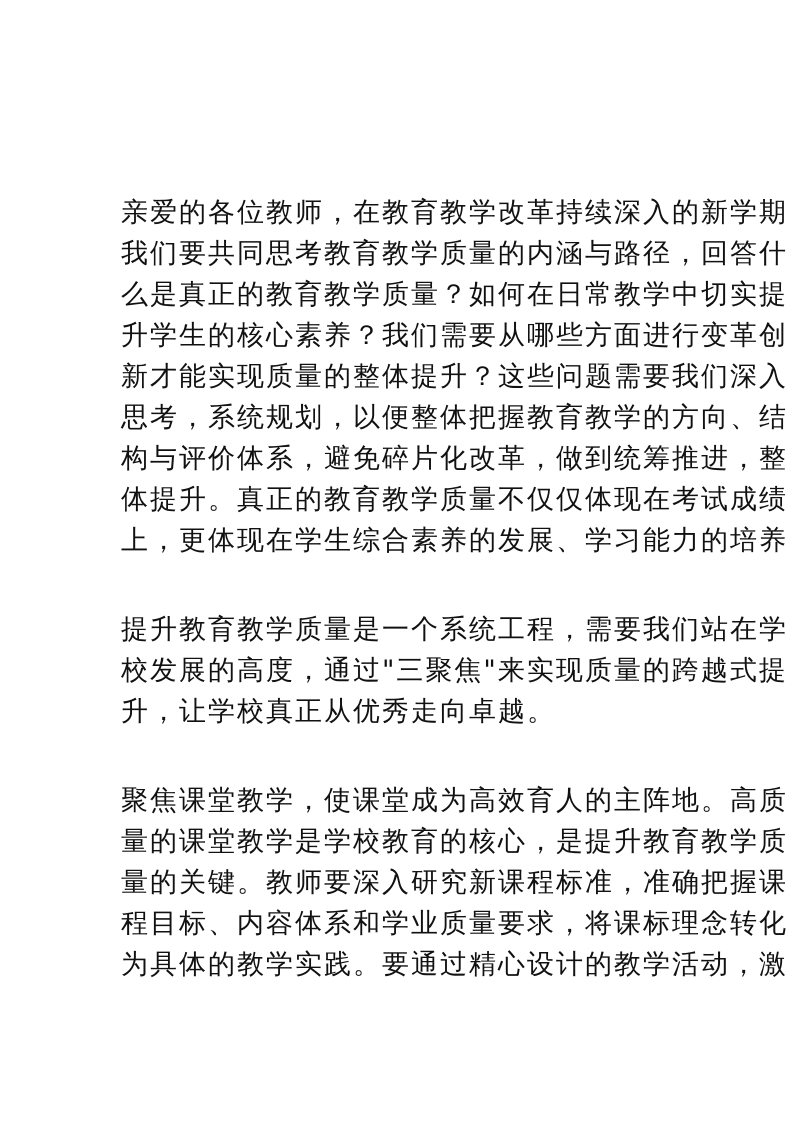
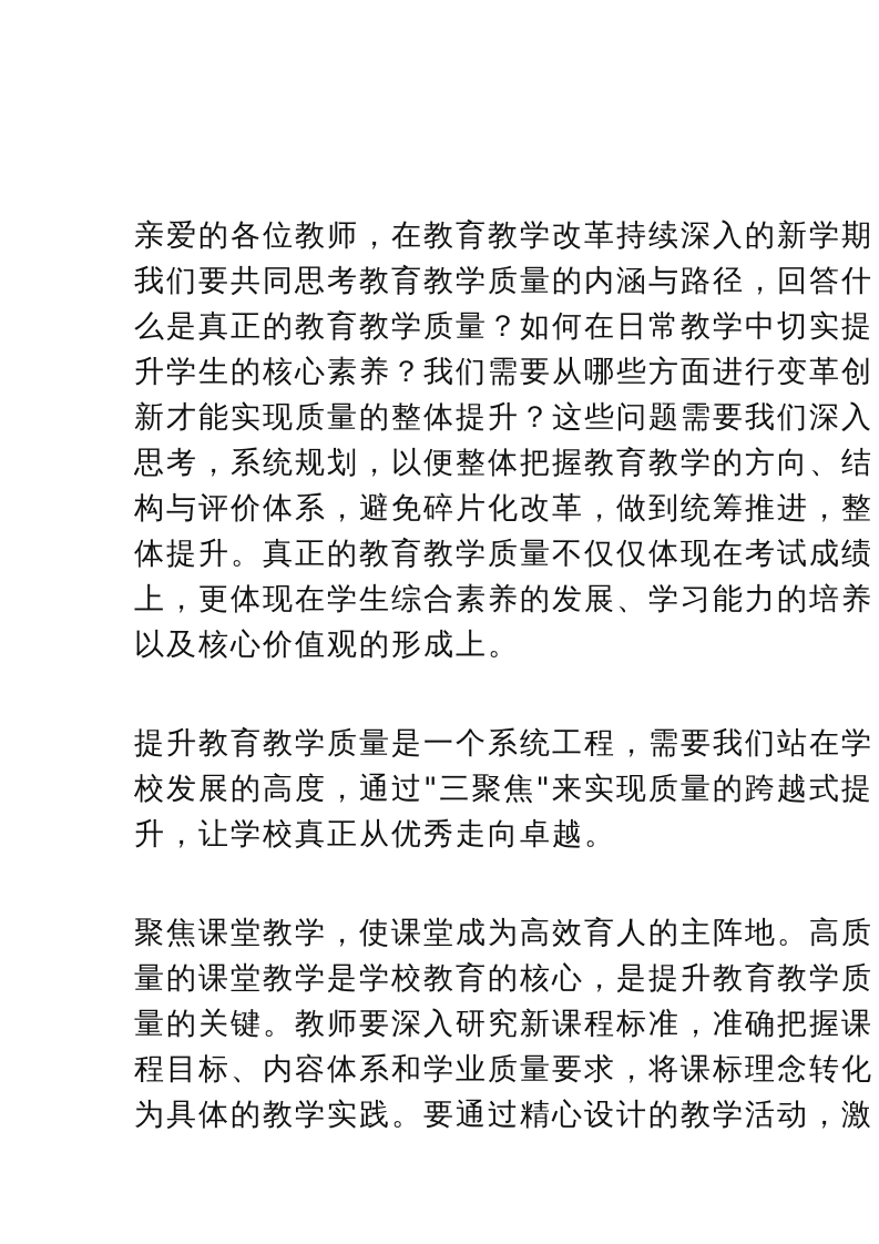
  亲爱的各位教师，在教育教学改革持续深入的新学期
  我们要共同思考教育教学质量的内涵与路径，回答什
  么是真正的教育教学质量？如何在日常教学中切实提
  升学生的核心素养？我们需要从哪些方面进行变革创
  新才能实现质量的整体提升？这些问题需要我们深入
  思考，系统规划，以便整体把握教育教学的方向、结
  构与评价体系，避免碎片化改革，做到统筹推进，整
  体提升。真正的教育教学质量不仅仅体现在考试成绩
  上，更体现在学生综合素养的发展、学习能力的培养
+ 以及核心价值观的形成上。
  提升教育教学质量是一个系统工程，需要我们站在学
  校发展的高度，通过"三聚焦"来实现质量的跨越式提
  升，让学校真正从优秀走向卓越。
  聚焦课堂教学，使课堂成为高效育人的主阵地。高质
  量的课堂教学是学校教育的核心，是提升教育教学质
  量的关键。教师要深入研究新课程标准，准确把握课
  程目标、内容体系和学业质量要求，将课标理念转化
  为具体的教学实践。要通过精心设计的教学活动，激
